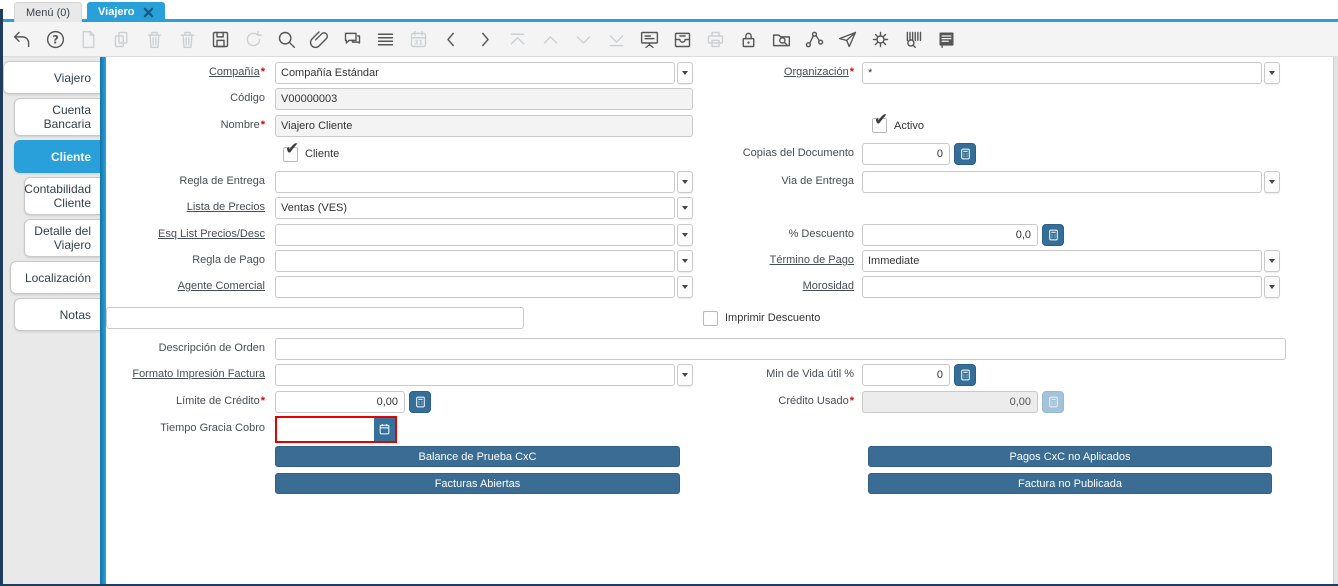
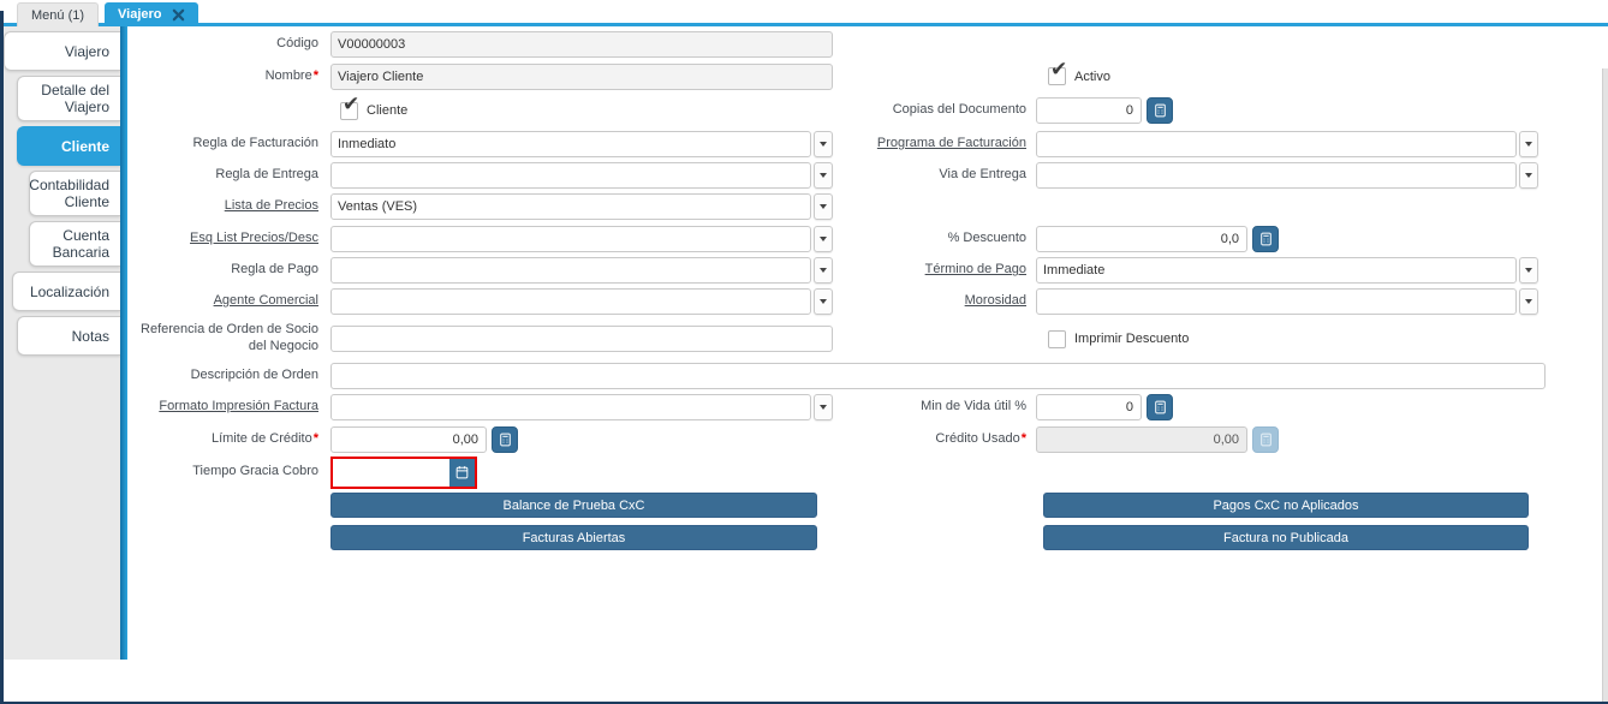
- Menú (0)
+ Menú (1)
  Viajero
- ?
- 31
  Viajero
- Cuenta Bancaria
+ Detalle del Viajero
  Cliente
  Contabilidad Cliente
- Detalle del Viajero
+ Cuenta Bancaria
  Localización
  Notas
- Compañía*
- Compañía Estándar
- Organización*
- *
  Código
  V00000003
  Nombre*
  Viajero Cliente
  ✔
  Activo
  ✔
  Cliente
  Copias del Documento
  0
+ Regla de Facturación
+ Inmediato
+ Programa de Facturación
  Regla de Entrega
  Via de Entrega
  Lista de Precios
  Ventas (VES)
  Esq List Precios/Desc
  % Descuento
  0,0
  Regla de Pago
  Término de Pago
  Immediate
  Agente Comercial
  Morosidad
+ Referencia de Orden de Socio del Negocio
  Imprimir Descuento
  Descripción de Orden
  Formato Impresión Factura
  Min de Vida útil %
  0
  Límite de Crédito*
  0,00
  Crédito Usado*
  0,00
  Tiempo Gracia Cobro
  Balance de Prueba CxC
  Pagos CxC no Aplicados
  Facturas Abiertas
  Factura no Publicada
